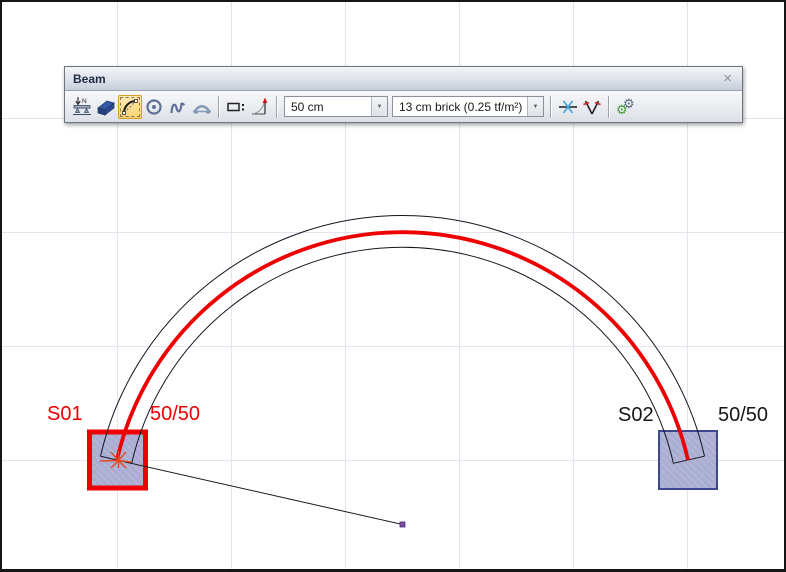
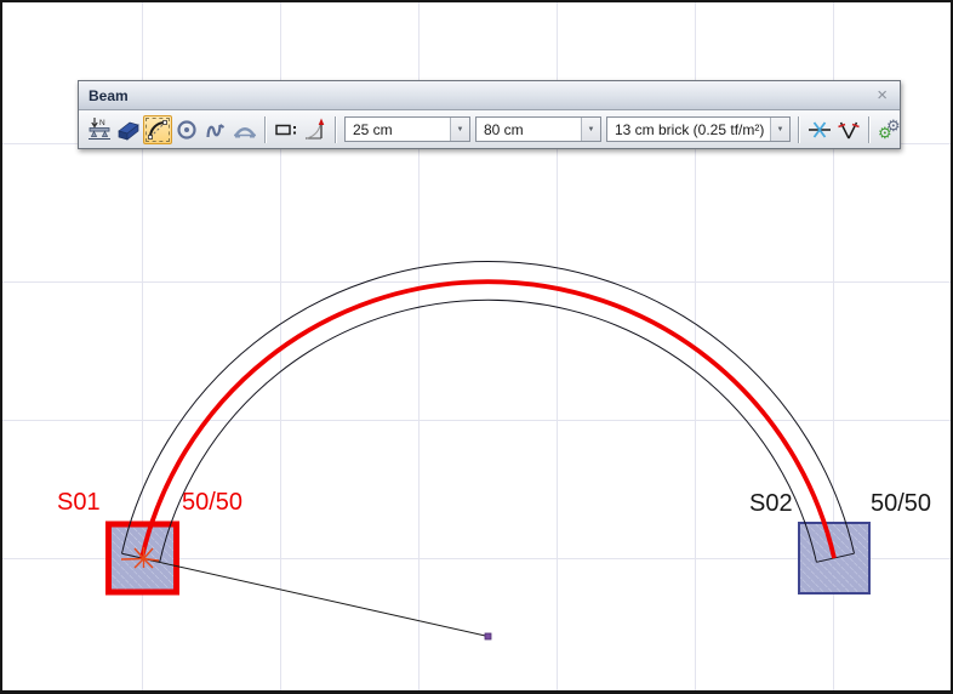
  S01
  50/50
  S02
  50/50
  Beam
  ×
+ 25 cm
- 50 cm
+ 80 cm
  13 cm brick (0.25 tf/m²)
  ⚙
  ⚙
